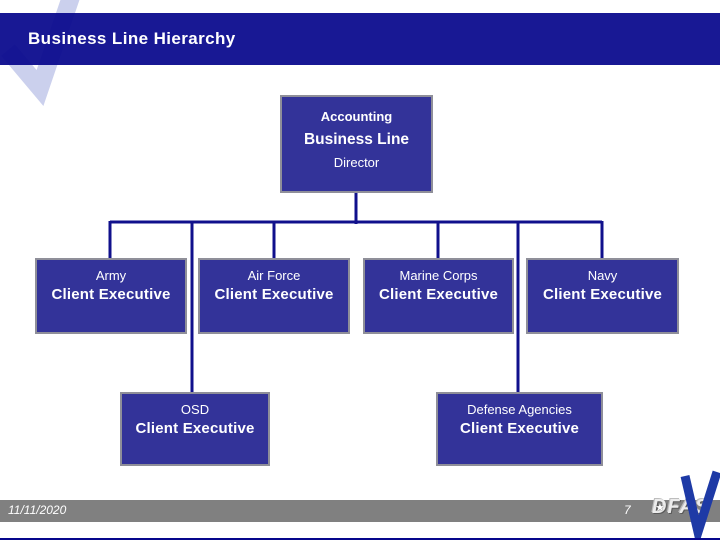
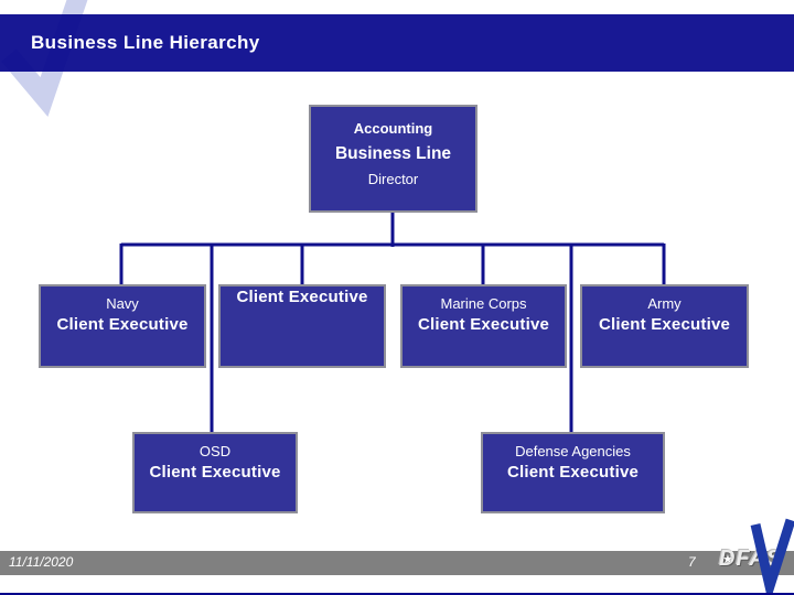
  Business Line Hierarchy
  Accounting
  Business Line
  Director
- Army
+ Navy
  Client Executive
- Air Force
  Client Executive
  Marine Corps
  Client Executive
- Navy
+ Army
  Client Executive
  OSD
  Client Executive
  Defense Agencies
  Client Executive
  11/11/2020
  7
  DFA
  ★
